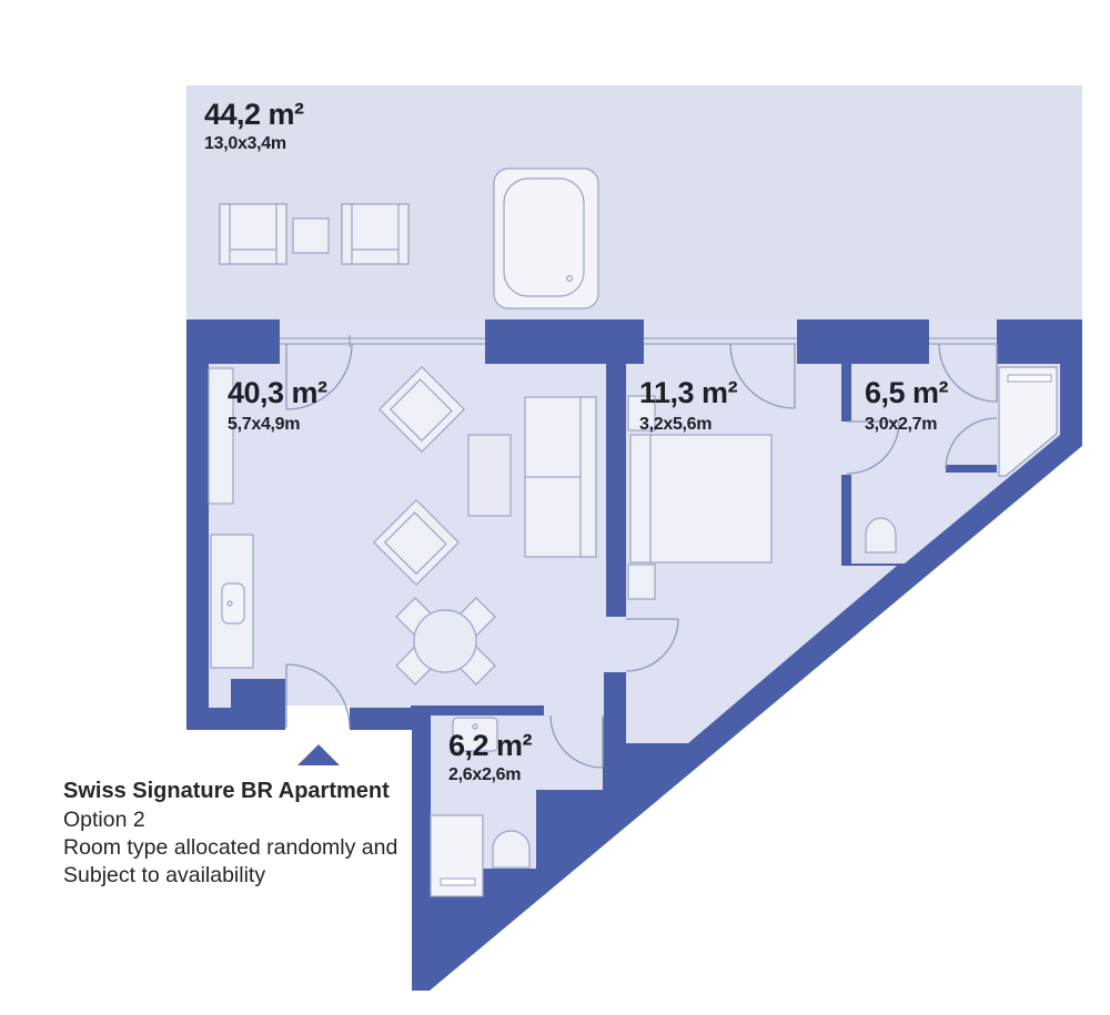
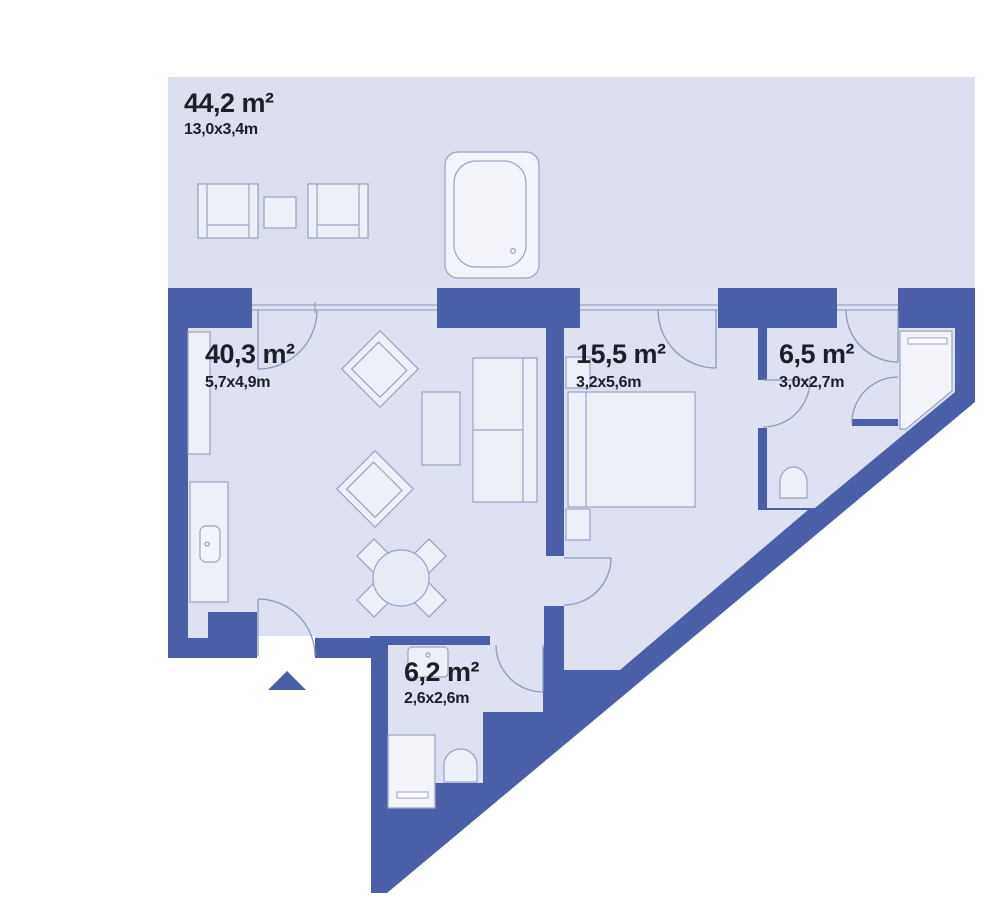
  44,2 m²
  13,0x3,4m
  40,3 m²
  5,7x4,9m
- 11,3 m²
+ 15,5 m²
  3,2x5,6m
  6,5 m²
  3,0x2,7m
  6,2 m²
  2,6x2,6m
- Swiss Signature BR Apartment
- Option 2
- Room type allocated randomly and
- Subject to availability
